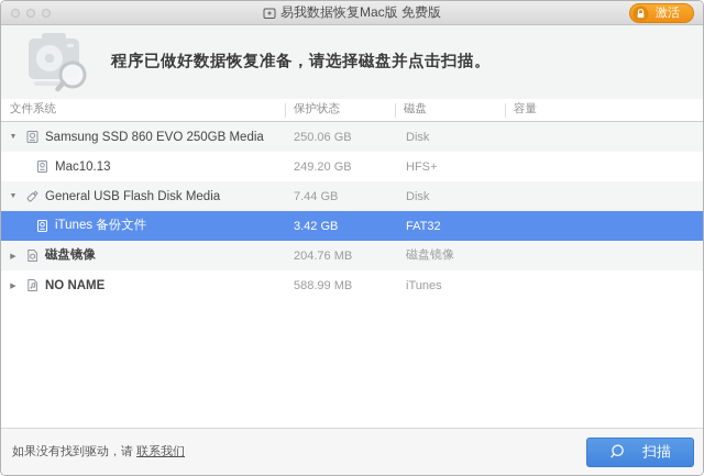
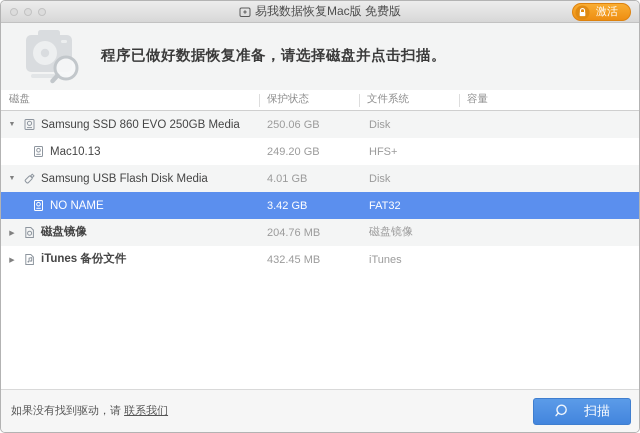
  易我数据恢复Mac版 免费版
  激活
  程序已做好数据恢复准备，请选择磁盘并点击扫描。
- 文件系统
+ 磁盘
  保护状态
- 磁盘
+ 文件系统
  容量
  Samsung SSD 860 EVO 250GB Media
  250.06 GB
  Disk
  Mac10.13
  249.20 GB
  HFS+
- General USB Flash Disk Media
+ Samsung USB Flash Disk Media
- 7.44 GB
+ 4.01 GB
  Disk
- iTunes 备份文件
+ NO NAME
  3.42 GB
  FAT32
  磁盘镜像
  204.76 MB
  磁盘镜像
- NO NAME
+ iTunes 备份文件
- 588.99 MB
+ 432.45 MB
  iTunes
  如果没有找到驱动，请 联系我们
  扫描
